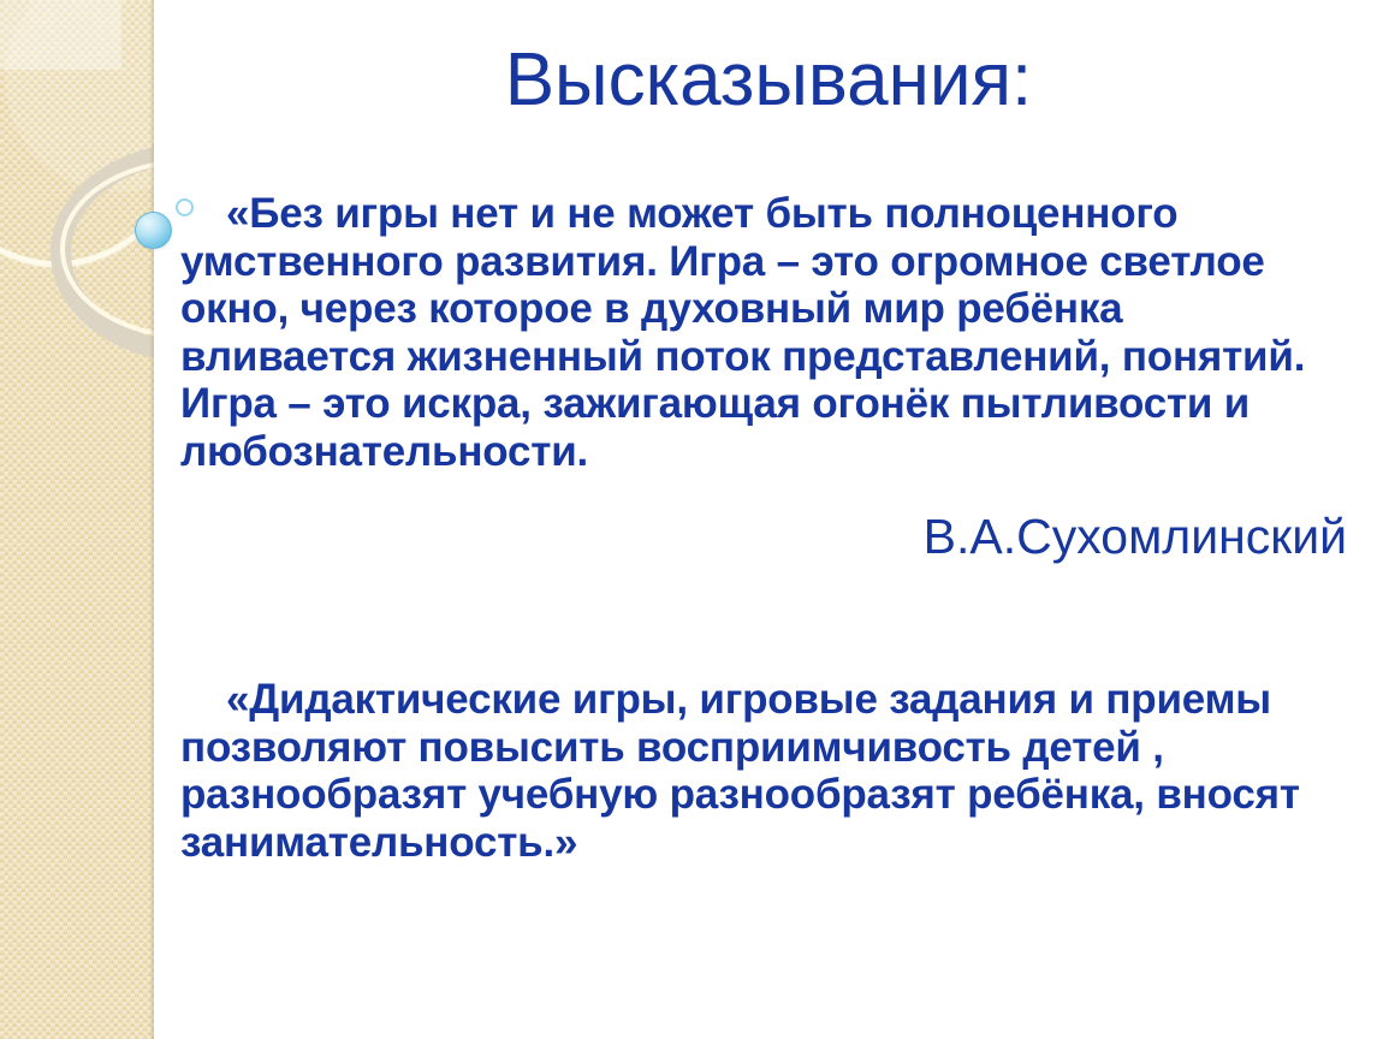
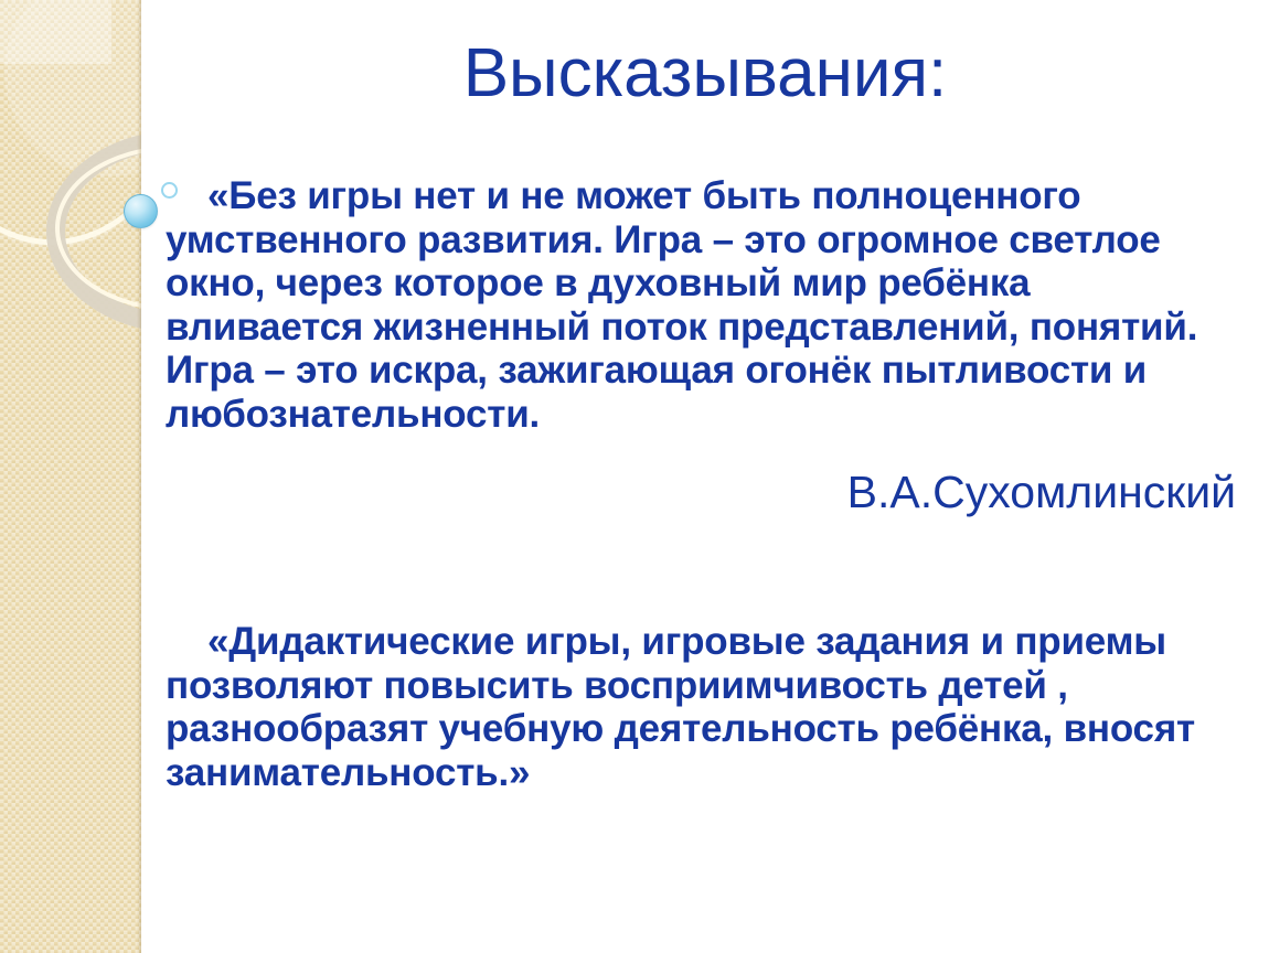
  Высказывания:
  «Без игры нет и не может быть полноценного умственного развития. Игра – это огромное светлое окно, через которое в духовный мир ребёнка вливается жизненный поток представлений, понятий. Игра – это искра, зажигающая огонёк пытливости и любознательности.
  В.А.Сухомлинский
- «Дидактические игры, игровые задания и приемы позволяют повысить восприимчивость детей , разнообразят учебную разнообразят ребёнка, вносят занимательность.»
+ «Дидактические игры, игровые задания и приемы позволяют повысить восприимчивость детей , разнообразят учебную деятельность ребёнка, вносят занимательность.»
